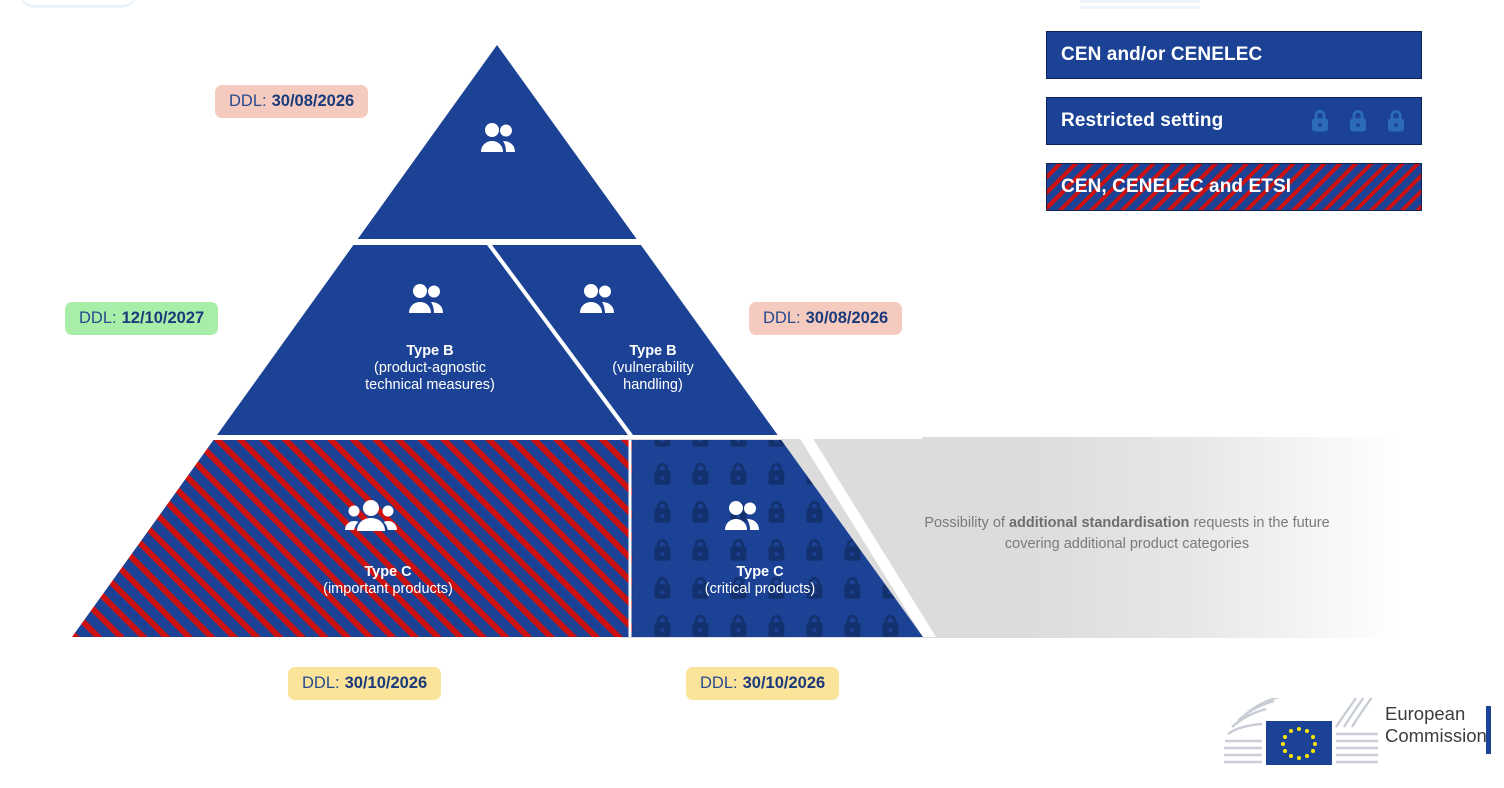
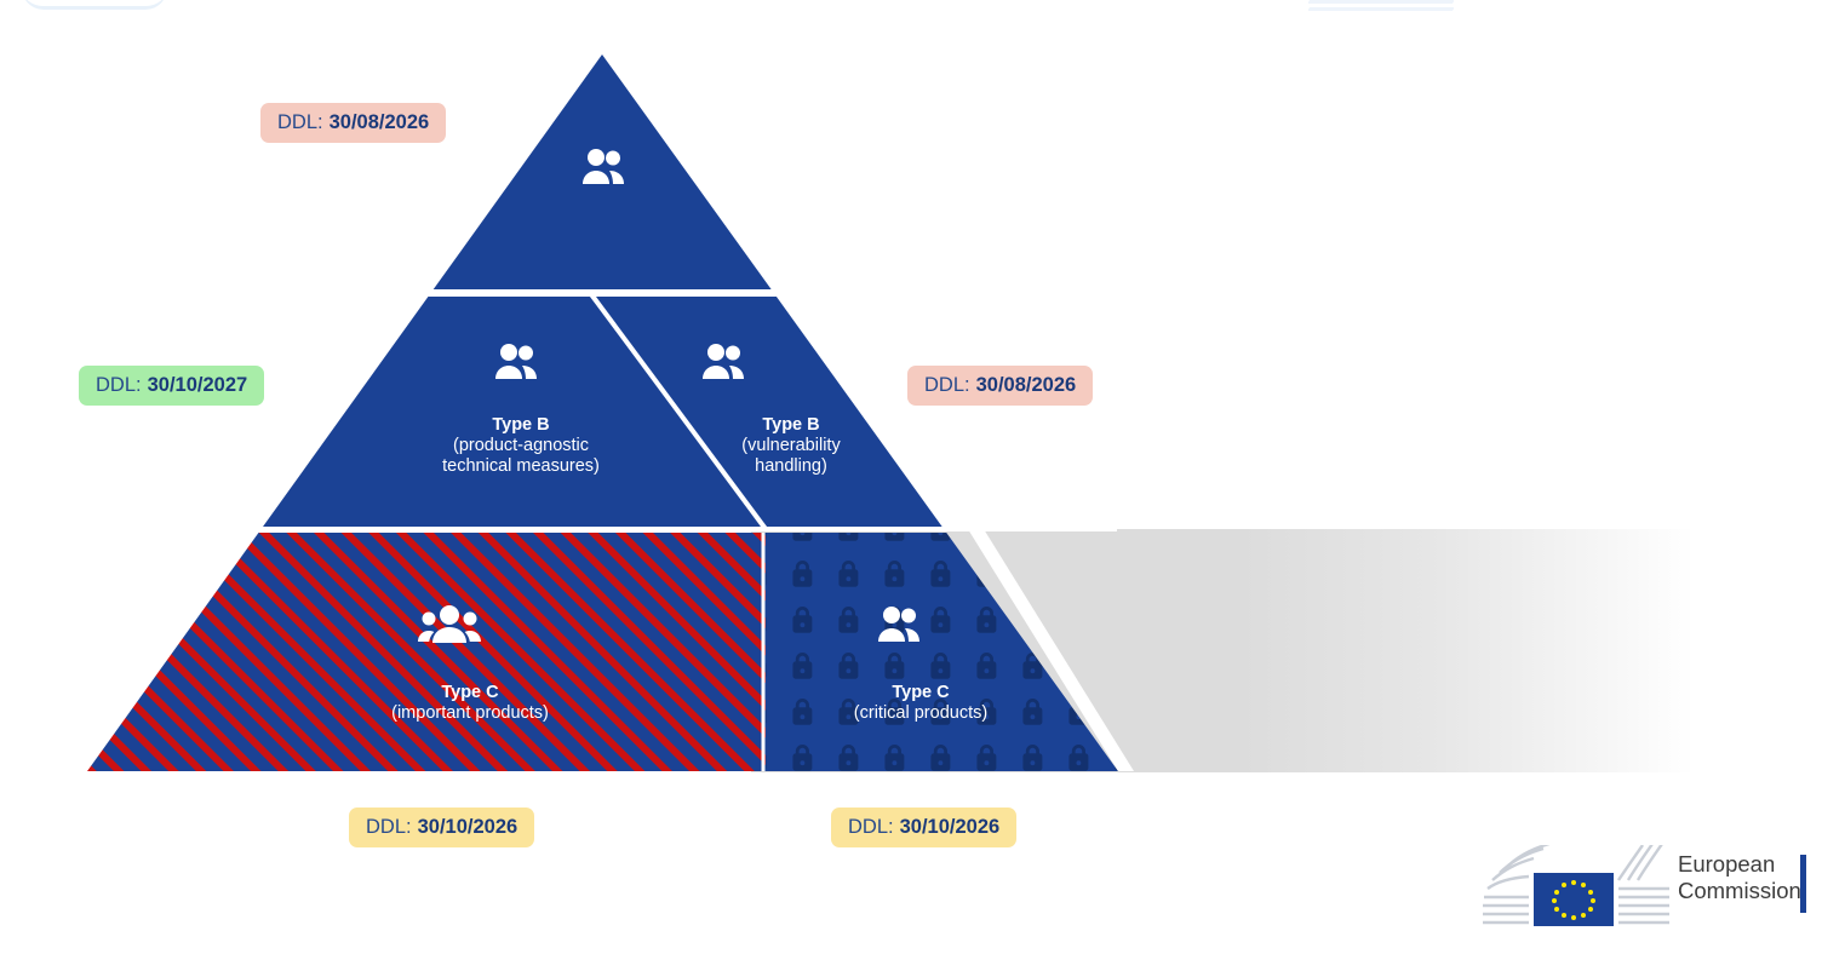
- Possibility of additional standardisation requests in the future
- covering additional product categories
  Type B
  (product-agnostic
  technical measures)
  Type B
  (vulnerability
  handling)
  Type C
  (important products)
  Type C
  (critical products)
  DDL:
  30/08/2026
  DDL:
- 12/10/2027
+ 30/10/2027
  DDL:
  30/08/2026
  DDL:
  30/10/2026
  DDL:
  30/10/2026
- CEN and/or CENELEC
- Restricted setting
- CEN, CENELEC and ETSI
  European
  Commission
